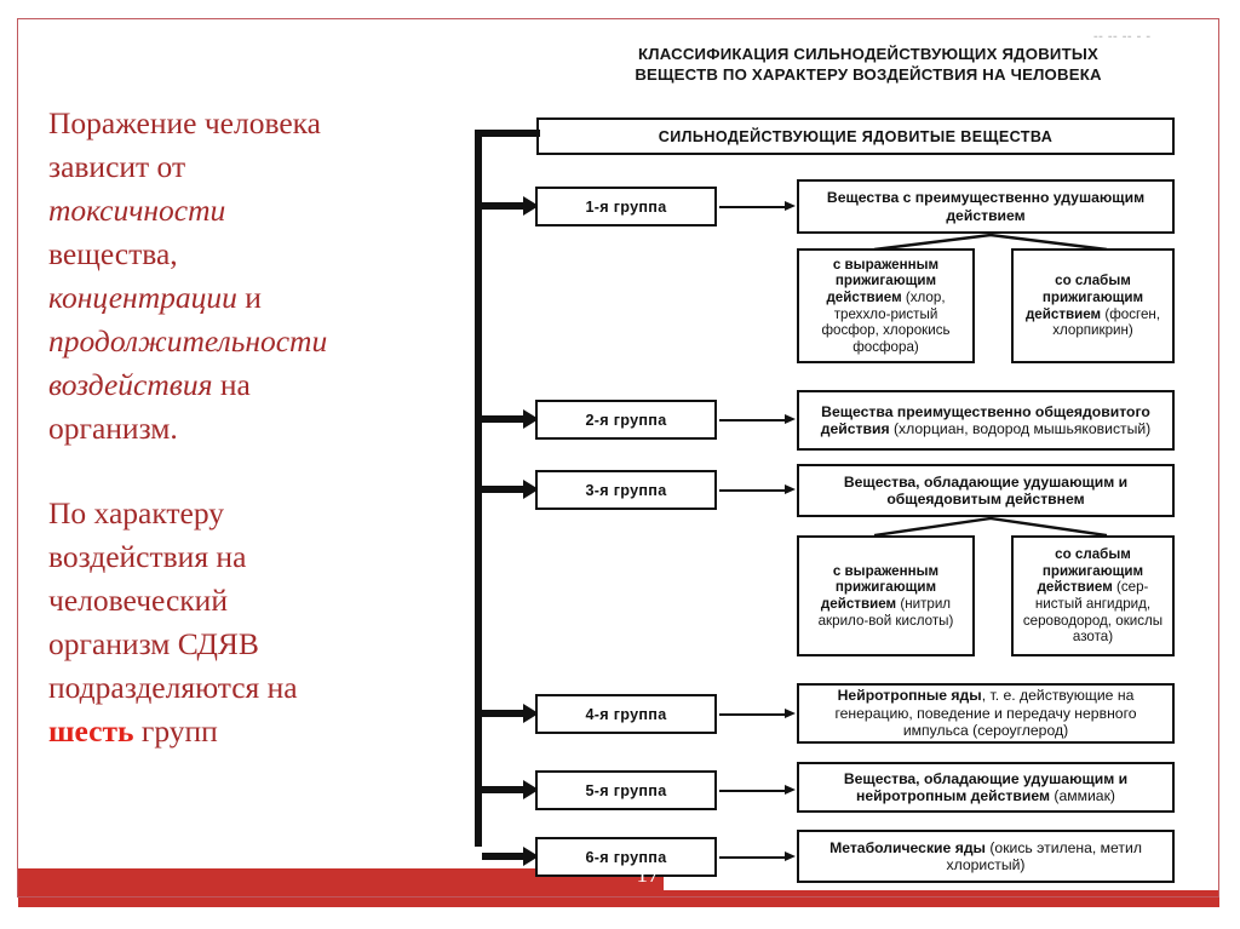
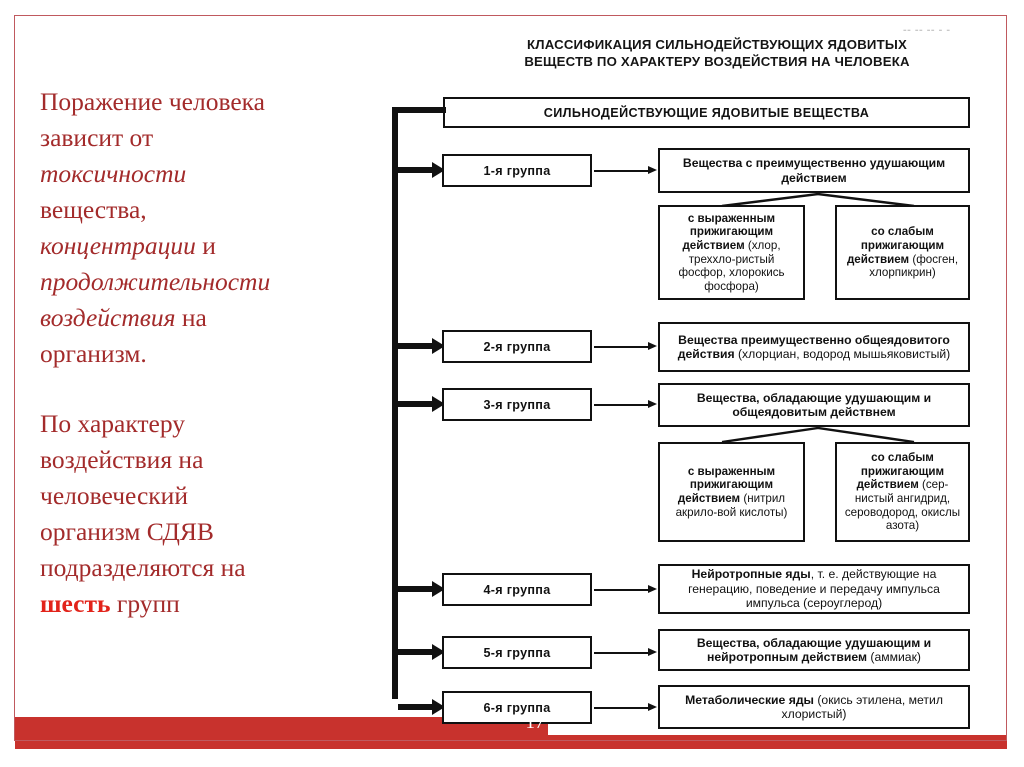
  17
  Поражение человека
  зависит от
  токсичности
  вещества,
  концентрации и
  продолжительности
  воздействия на
  организм.
  По характеру
  воздействия на
  человеческий
  организм СДЯВ
  подразделяются на
  шесть групп
  КЛАССИФИКАЦИЯ СИЛЬНОДЕЙСТВУЮЩИХ ЯДОВИТЫХ
  ВЕЩЕСТВ ПО ХАРАКТЕРУ ВОЗДЕЙСТВИЯ НА ЧЕЛОВЕКА
  -- -- -- - -
  СИЛЬНОДЕЙСТВУЮЩИЕ ЯДОВИТЫЕ ВЕЩЕСТВА
  1-я группа
  Вещества с преимущественно удушающим действием
  с выраженным прижигающим действием (хлор, треххло-ристый фосфор, хлорокись фосфора)
  со слабым прижигающим действием (фосген, хлорпикрин)
  2-я группа
  Вещества преимущественно общеядовитого действия (хлорциан, водород мышьяковистый)
  3-я группа
  Вещества, обладающие удушающим и общеядовитым действнем
  с выраженным прижигающим действием (нитрил акрило-вой кислоты)
  со слабым прижигающим действием (сер-нистый ангидрид, сероводород, окислы азота)
  4-я группа
- Нейротропные яды, т. е. действующие на генерацию, поведение и передачу нервного импульса (сероуглерод)
+ Нейротропные яды, т. е. действующие на генерацию, поведение и передачу импульса импульса (сероуглерод)
  5-я группа
  Вещества, обладающие удушающим и нейротропным действием (аммиак)
  6-я группа
  Метаболические яды (окись этилена, метил хлористый)
